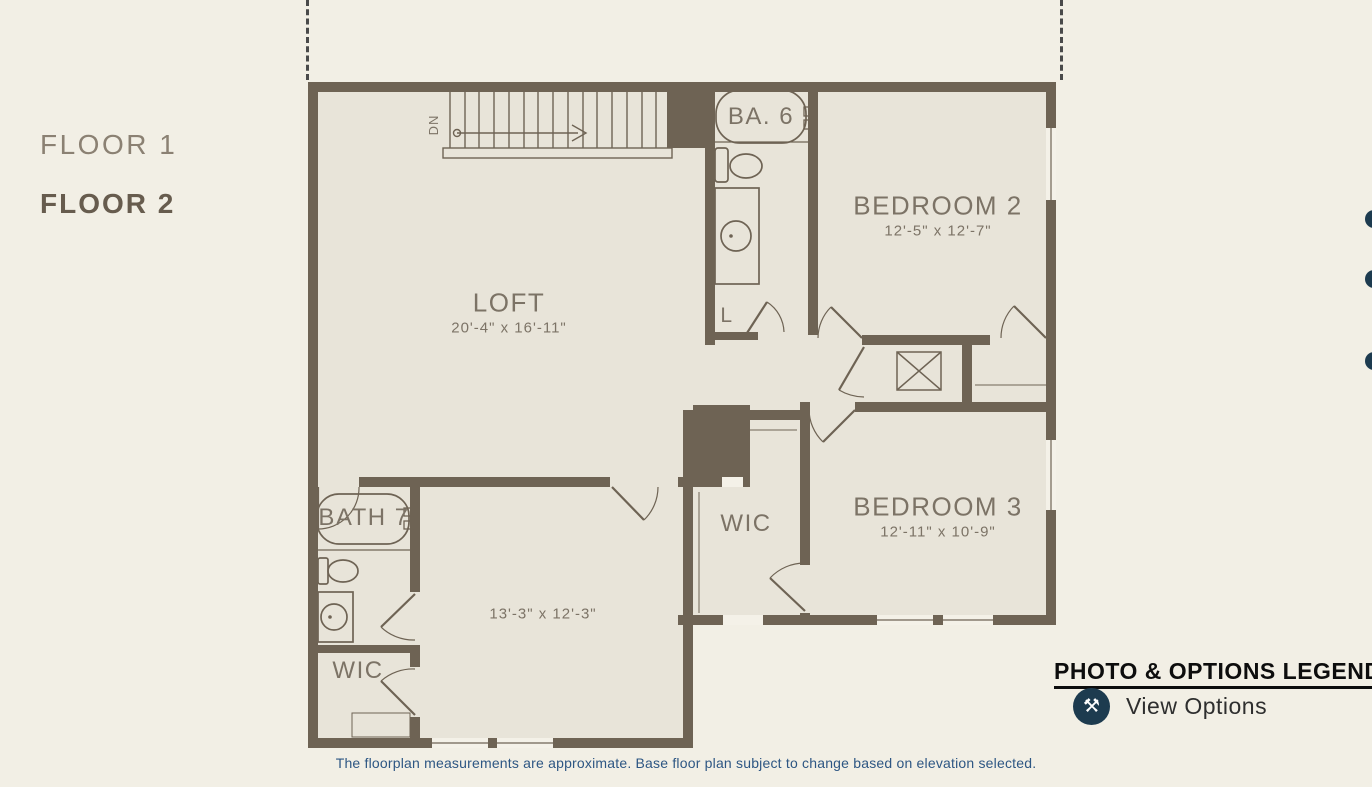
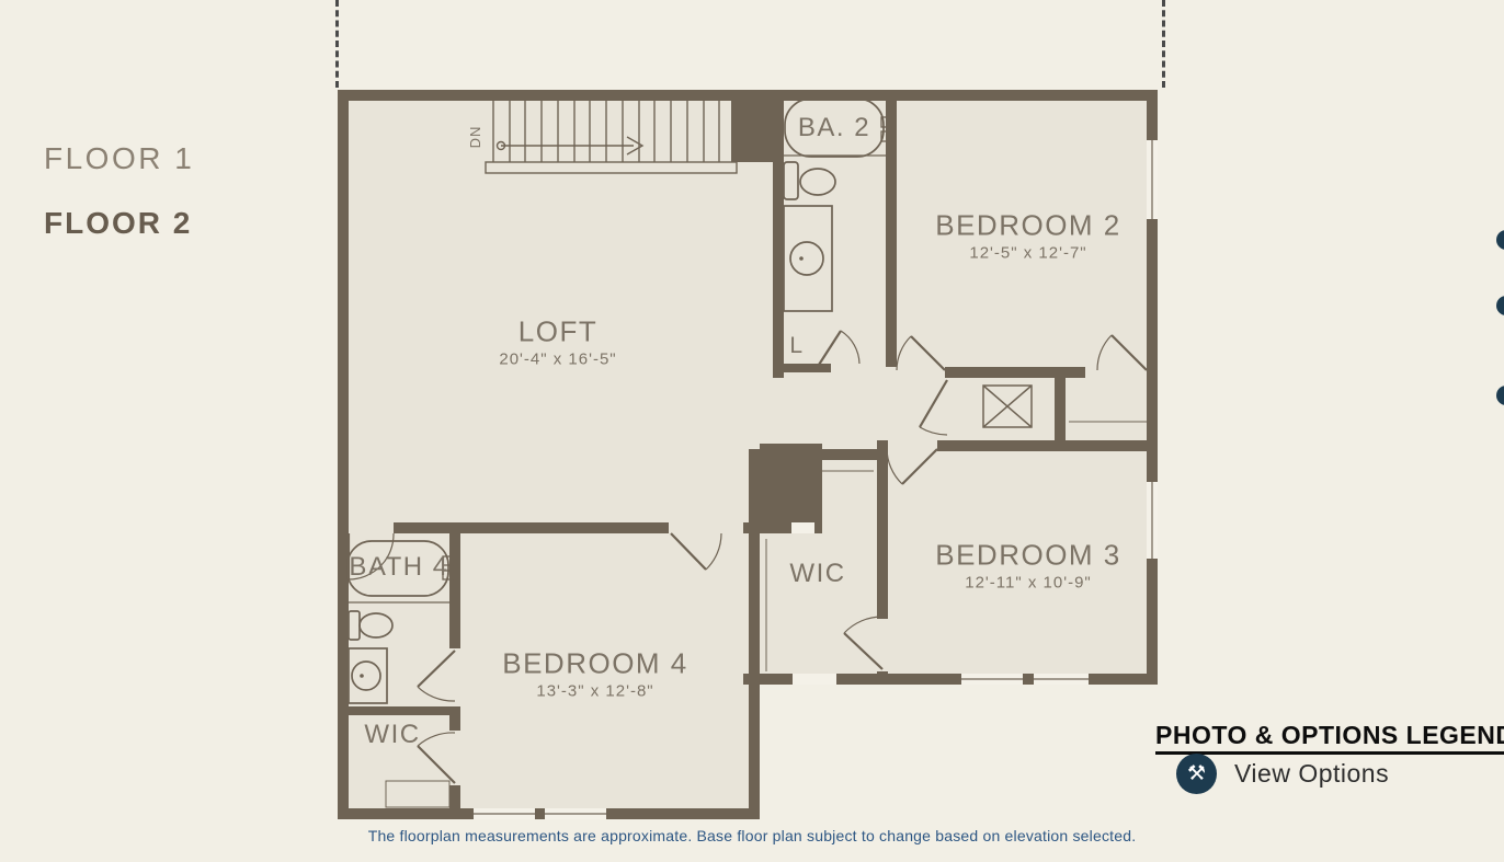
  FLOOR 1
  FLOOR 2
  LOFT
- 20'-4" x 16'-11"
+ 20'-4" x 16'-5"
  BEDROOM 2
  12'-5" x 12'-7"
  BEDROOM 3
  12'-11" x 10'-9"
+ BEDROOM 4
- 13'-3" x 12'-3"
+ 13'-3" x 12'-8"
- BA. 6
+ BA. 2
- BATH 7
+ BATH 4
  WIC
  WIC
  L
  PHOTO & OPTIONS LEGEN
  ⚒
  View Options
  The floorplan measurements are approximate. Base floor plan subject to change based on elevation selected.
